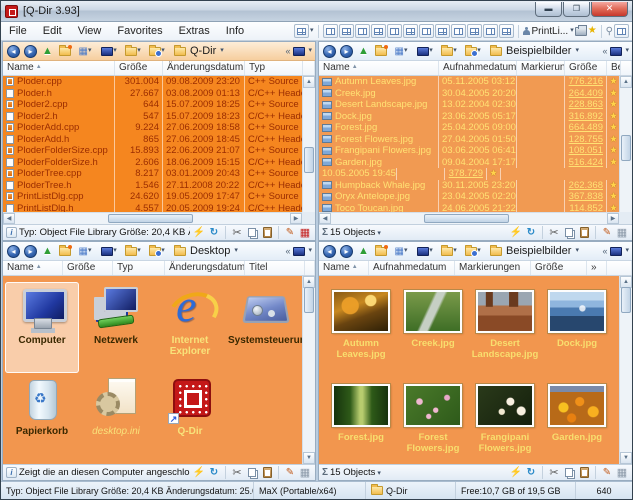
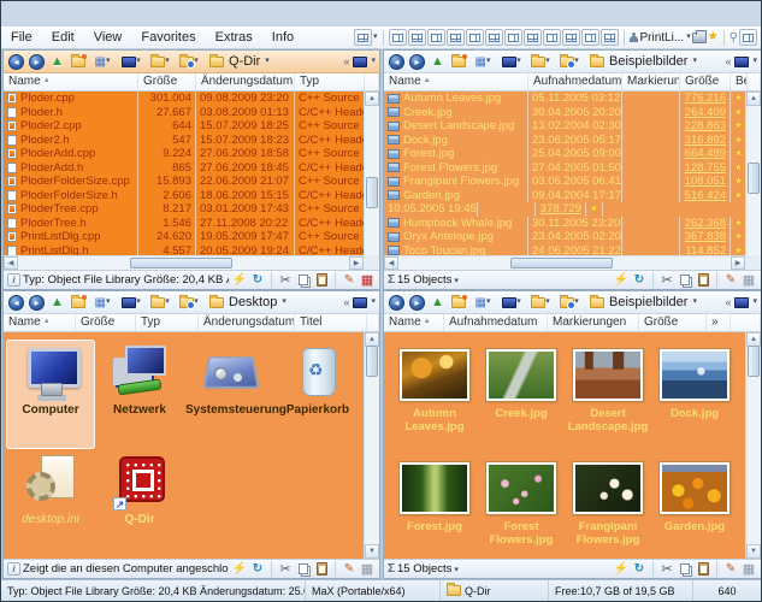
- [Q-Dir 3.93]
- ▬
- ❒
- ✕
  File
  Edit
  View
  Favorites
  Extras
  Info
  PrintLi...
  ★
  ⚲
  ◂
  ▸
  ▲
  ▦
  Q-Dir
  «
  Name
  Größe
  Änderungsdatum
  Typ
  Ploder.cpp
  301.004
  09.08.2009 23:20
  C++ Source
  Ploder.h
  27.667
  03.08.2009 01:13
  C/C++ Head
  Ploder2.cpp
  644
  15.07.2009 18:25
  C++ Source
  Ploder2.h
  547
  15.07.2009 18:23
  C/C++ Head
  PloderAdd.cpp
  9.224
  27.06.2009 18:58
  C++ Source
  PloderAdd.h
  865
  27.06.2009 18:45
  C/C++ Head
  PloderFolderSize.cpp
  15.893
  22.06.2009 21:07
  C++ Source
  PloderFolderSize.h
  2.606
  18.06.2009 15:15
  C/C++ Head
  PloderTree.cpp
  8.217
- 03.01.2009 20:43
+ 03.01.2009 17:43
  C++ Source
  PloderTree.h
  1.546
  27.11.2008 20:22
  C/C++ Head
  PrintListDlg.cpp
  24.620
  19.05.2009 17:47
  C++ Source
  PrintListDlg.h
  4.557
  20.05.2009 19:24
  C/C++ Head
  i
  Typ: Object File Library Größe: 20,4 KB
  ⚡
  ↻
  ✂
  ✎
  ▦
  ◂
  ▸
  ▲
  ▦
  Beispielbilder
  «
  Name
  Aufnahmedatum
  Markierun
  Größe
  Autumn Leaves.jpg
  05.11.2005 03:12
  776.216
  ★
  Creek.jpg
  30.04.2005 20:20
  264.409
  ★
  Desert Landscape.jpg
  13.02.2004 02:30
  228.863
  ★
  Dock.jpg
  23.06.2005 05:17
  316.892
  ★
  Forest.jpg
  25.04.2005 09:00
  664.489
  ★
  Forest Flowers.jpg
  27.04.2005 01:50
  128.755
  ★
  Frangipani Flowers.jpg
  03.06.2005 06:41
  108.051
  ★
  Garden.jpg
  09.04.2004 17:17
  516.424
  ★
  10.05.2005 19:45
  378.729
  ★
  Humpback Whale.jpg
  30.11.2005 23:20
  262.368
  ★
  Oryx Antelope.jpg
  23.04.2005 02:20
  367.838
  ★
  Toco Toucan.jpg
  24.06.2005 21:22
  114.852
  ★
  Σ
  15 Objects
  ⚡
  ↻
  ✂
  ✎
  ▦
  ◂
  ▸
  ▲
  ▦
  Desktop
  «
  Name
  Größe
  Typ
  Änderungsdatum
  Titel
  Computer
  Netzwerk
- Internet Explorer
  Systemsteueru
  Papierkorb
  desktop.ini
  ↗
  Q-Dir
  i
  Zeigt die an diesen Computer angeschlo
  ⚡
  ↻
  ✂
  ✎
  ▦
  ◂
  ▸
  ▲
  ▦
  Beispielbilder
  «
  Name
  Aufnahmedatum
  Markierungen
  Größe
  »
  Autumn Leaves.jpg
  Creek.jpg
  Desert Landscape.jpg
  Dock.jpg
  Forest.jpg
  Forest Flowers.jpg
  Frangipani Flowers.jpg
  Garden.jpg
  Σ
  15 Objects
  ⚡
  ↻
  ✂
  ✎
  ▦
  Typ: Object File Library Größe: 20,4 KB Änderungsdatum: 25.
  MaX (Portable/x64)
  Q-Dir
  Free:10,7 GB of 19,5 GB
  640
